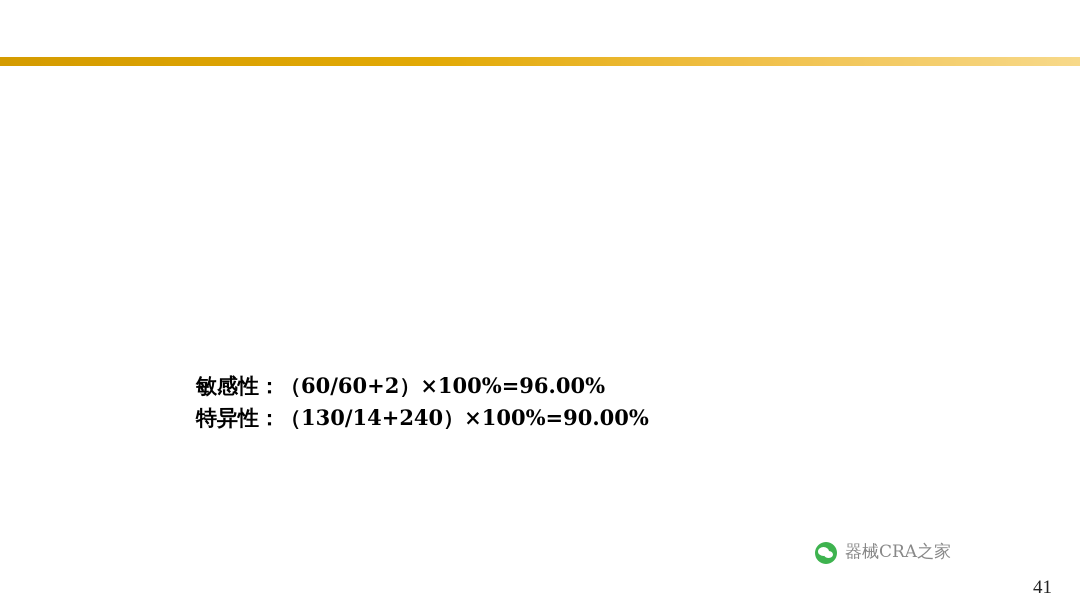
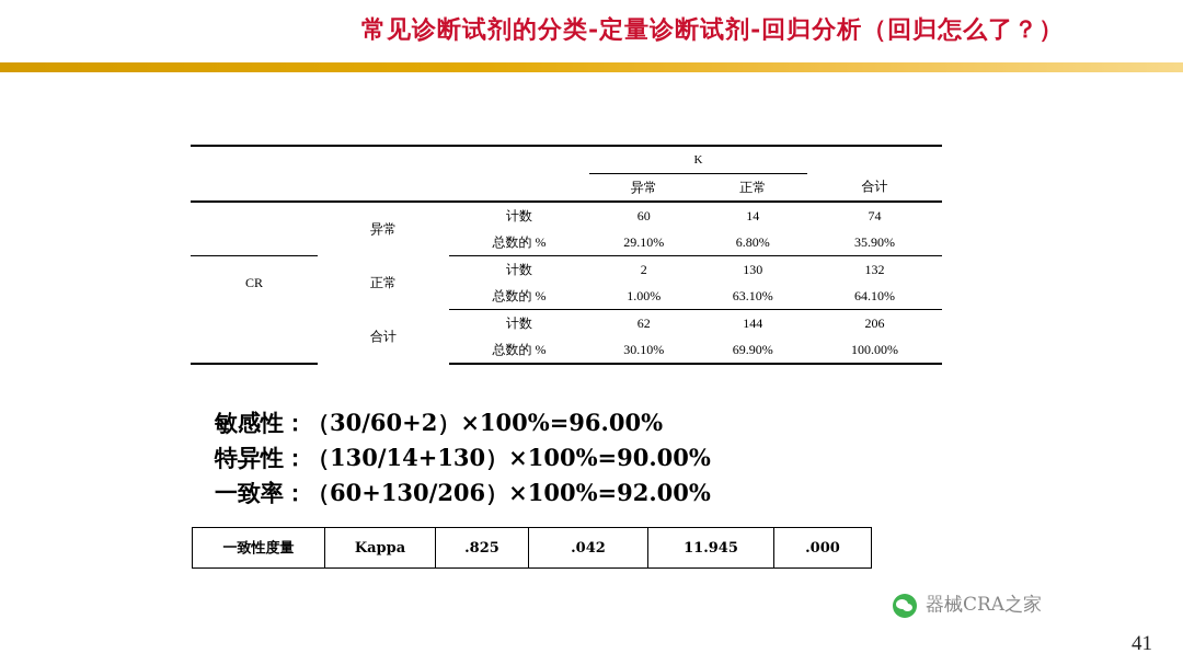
+ 常见诊断试剂的分类-定量诊断试剂-回归分析（回归怎么了？）
+ 			K
+ 			异常	正常	合计
+ 	异常	计数	60	14	74
+ 	总数的 %	29.10%	6.80%	35.90%
+ CR	正常	计数	2	130	132
+ 总数的 %	1.00%	63.10%	64.10%
+ 	合计	计数	62	144	206
+ 	总数的 %	30.10%	69.90%	100.00%
- 敏感性：（60/60+2）×100%=96.00%
+ 敏感性：（30/60+2）×100%=96.00%
- 特异性：（130/14+240）×100%=90.00%
+ 特异性：（130/14+130）×100%=90.00%
+ 一致率：（60+130/206）×100%=92.00%
+ 一致性度量	Kappa	.825	.042	11.945	.000
  器械CRA之家
  41
